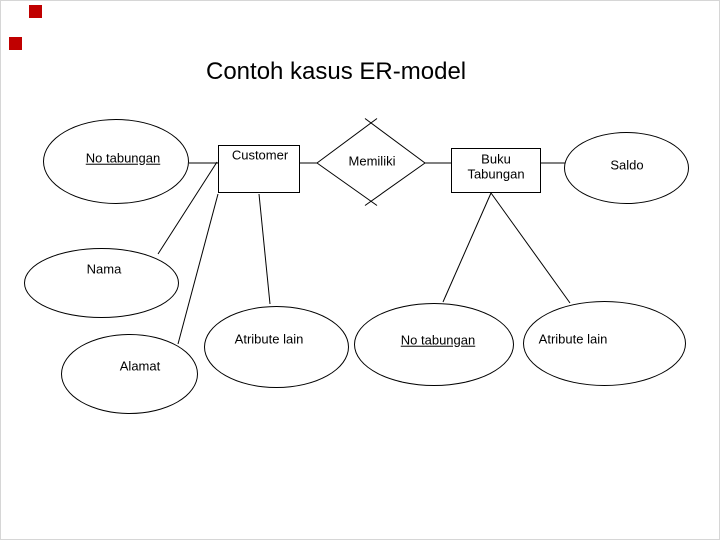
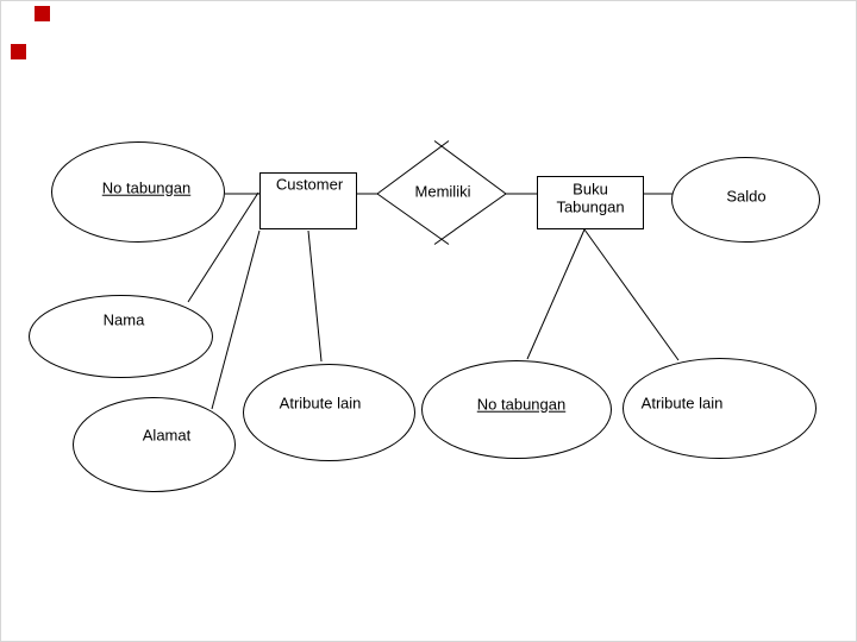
- Contoh kasus ER-model
  No tabungan
  Customer
  Memiliki
  Buku Tabungan
  Saldo
  Nama
  Alamat
  Atribute lain
  No tabungan
  Atribute lain
